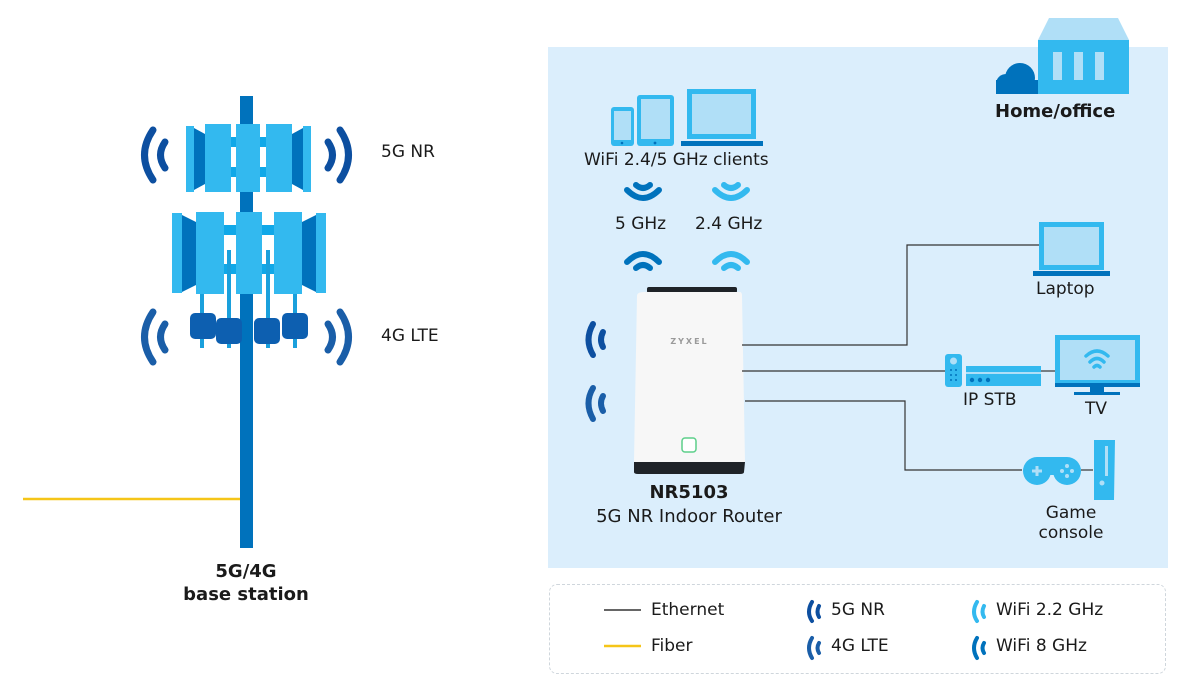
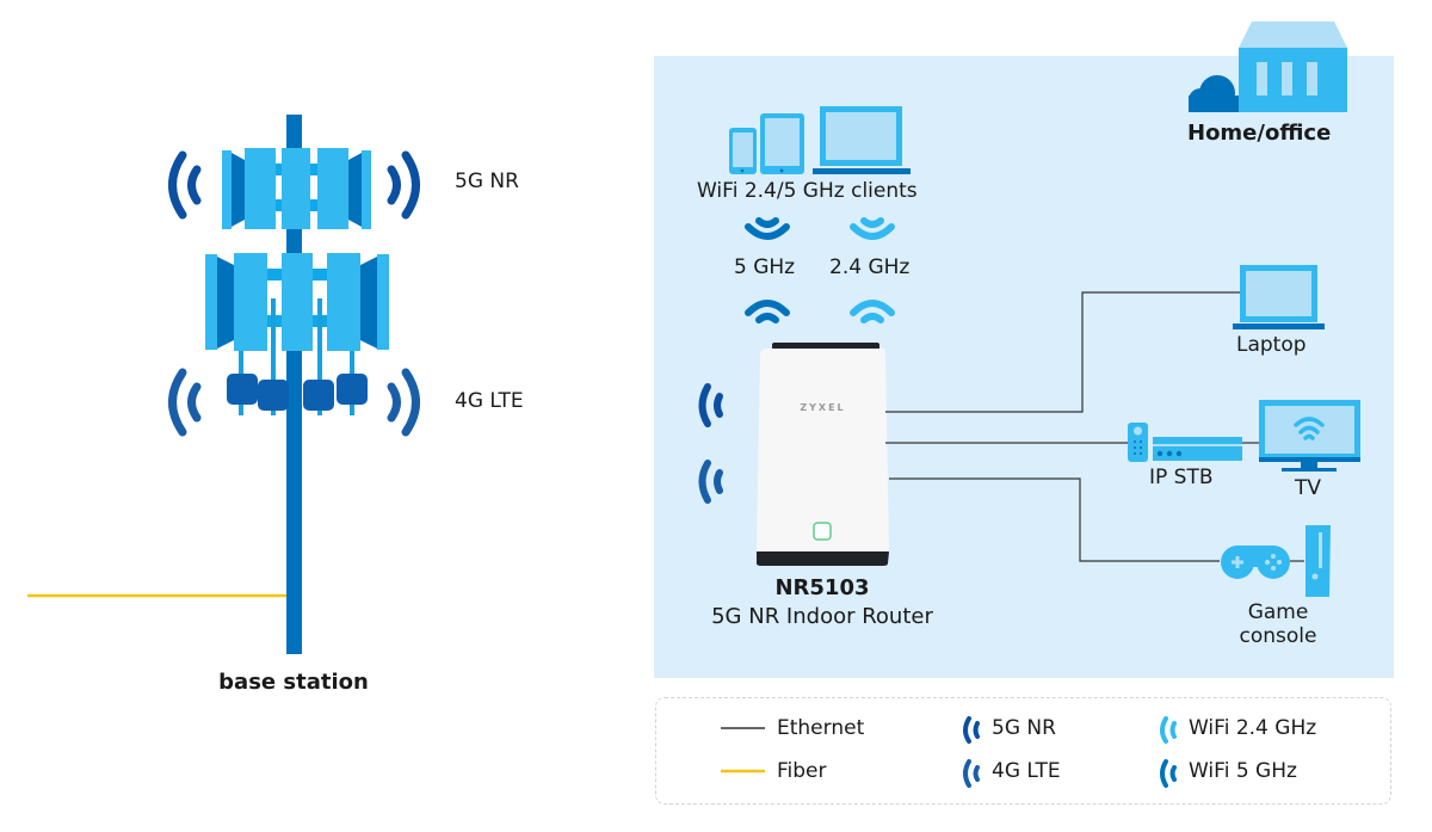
  ZYXEL
  5G NR
  4G LTE
- 5G/4G
  base station
  Home/office
  WiFi 2.4/5 GHz clients
  5 GHz
  2.4 GHz
  NR5103
  5G NR Indoor Router
  Laptop
  IP STB
  TV
  Game
  console
  Ethernet
  Fiber
  5G NR
  4G LTE
- WiFi 2.2 GHz
+ WiFi 2.4 GHz
- WiFi 8 GHz
+ WiFi 5 GHz
